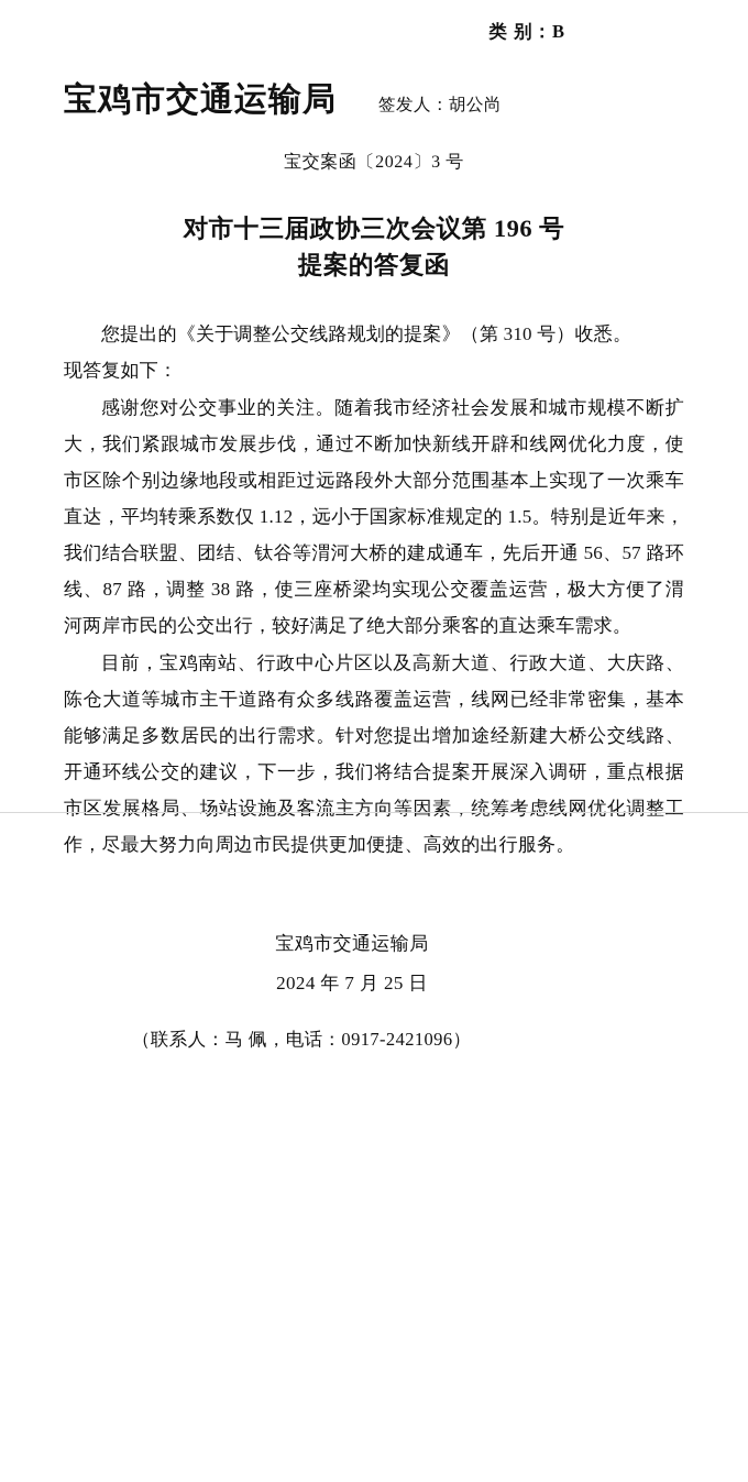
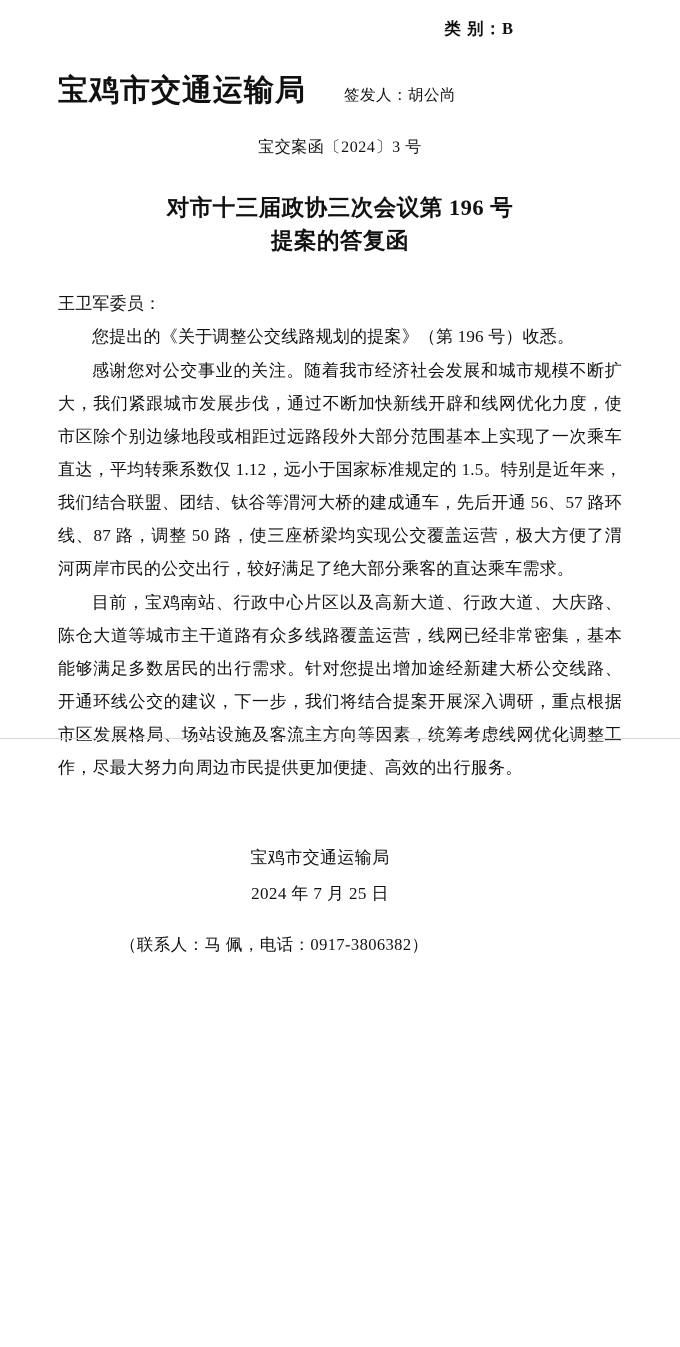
  类 别：B
  宝鸡市交通运输局
  签发人：胡公尚
  宝交案函〔2024〕3 号
  对市十三届政协三次会议第 196 号
  提案的答复函
+ 王卫军委员：
- 您提出的《关于调整公交线路规划的提案》（第 310 号）收悉。
+ 您提出的《关于调整公交线路规划的提案》（第 196 号）收悉。
- 现答复如下：
- 感谢您对公交事业的关注。随着我市经济社会发展和城市规模不断扩大，我们紧跟城市发展步伐，通过不断加快新线开辟和线网优化力度，使市区除个别边缘地段或相距过远路段外大部分范围基本上实现了一次乘车直达，平均转乘系数仅 1.12，远小于国家标准规定的 1.5。特别是近年来，我们结合联盟、团结、钛谷等渭河大桥的建成通车，先后开通 56、57 路环线、87 路，调整 38 路，使三座桥梁均实现公交覆盖运营，极大方便了渭河两岸市民的公交出行，较好满足了绝大部分乘客的直达乘车需求。
+ 感谢您对公交事业的关注。随着我市经济社会发展和城市规模不断扩大，我们紧跟城市发展步伐，通过不断加快新线开辟和线网优化力度，使市区除个别边缘地段或相距过远路段外大部分范围基本上实现了一次乘车直达，平均转乘系数仅 1.12，远小于国家标准规定的 1.5。特别是近年来，我们结合联盟、团结、钛谷等渭河大桥的建成通车，先后开通 56、57 路环线、87 路，调整 50 路，使三座桥梁均实现公交覆盖运营，极大方便了渭河两岸市民的公交出行，较好满足了绝大部分乘客的直达乘车需求。
  目前，宝鸡南站、行政中心片区以及高新大道、行政大道、大庆路、陈仓大道等城市主干道路有众多线路覆盖运营，线网已经非常密集，基本能够满足多数居民的出行需求。针对您提出增加途经新建大桥公交线路、开通环线公交的建议，下一步，我们将结合提案开展深入调研，重点根据市区发展格局、场站设施及客流主方向等因素，统筹考虑线网优化调整工作，尽最大努力向周边市民提供更加便捷、高效的出行服务。
  宝鸡市交通运输局
  2024 年 7 月 25 日
- （联系人：马 佩，电话：0917-2421096）
+ （联系人：马 佩，电话：0917-3806382）
